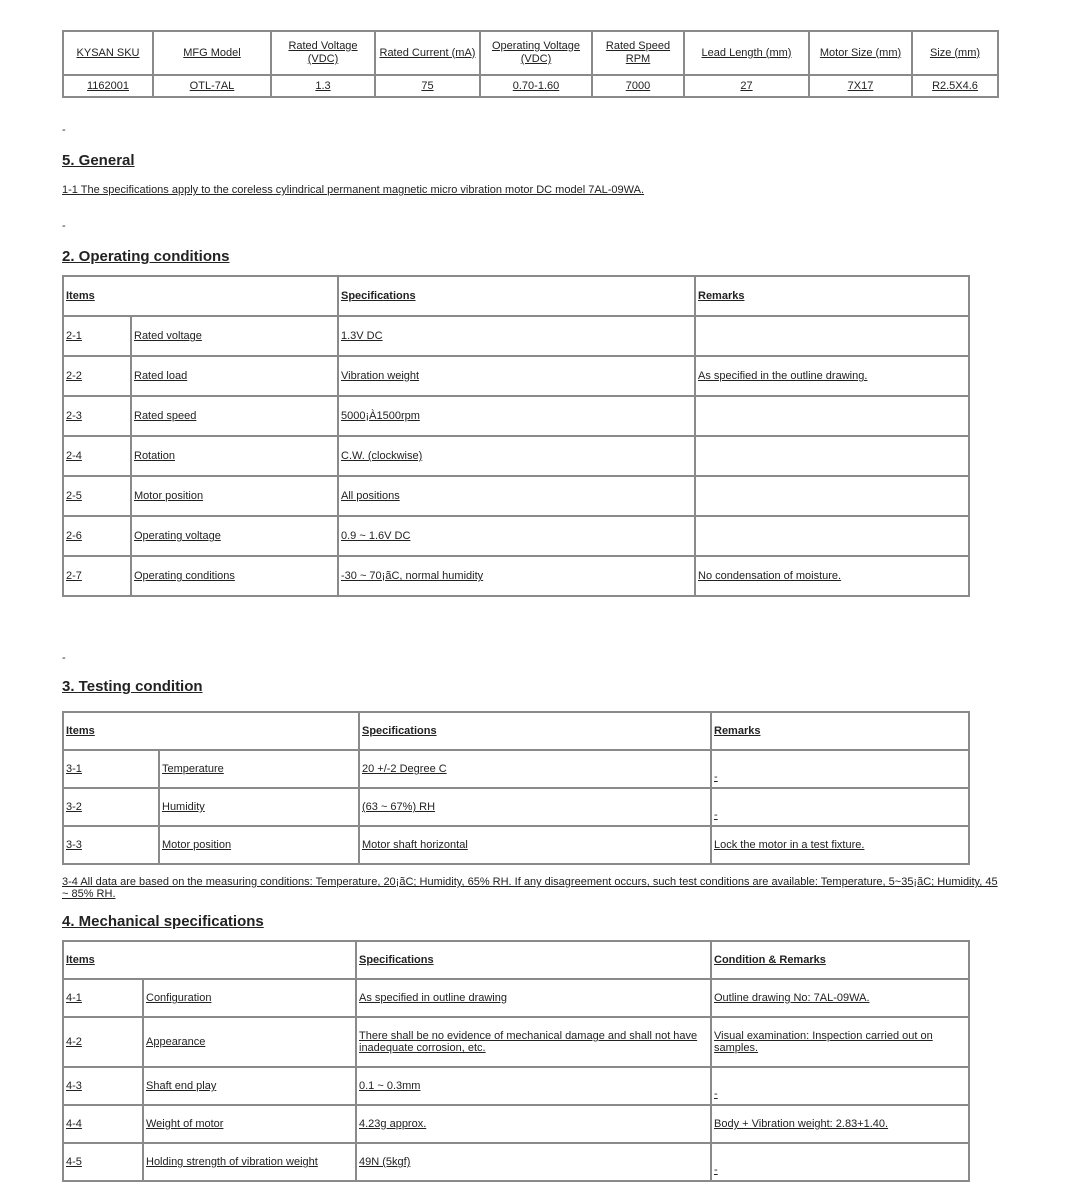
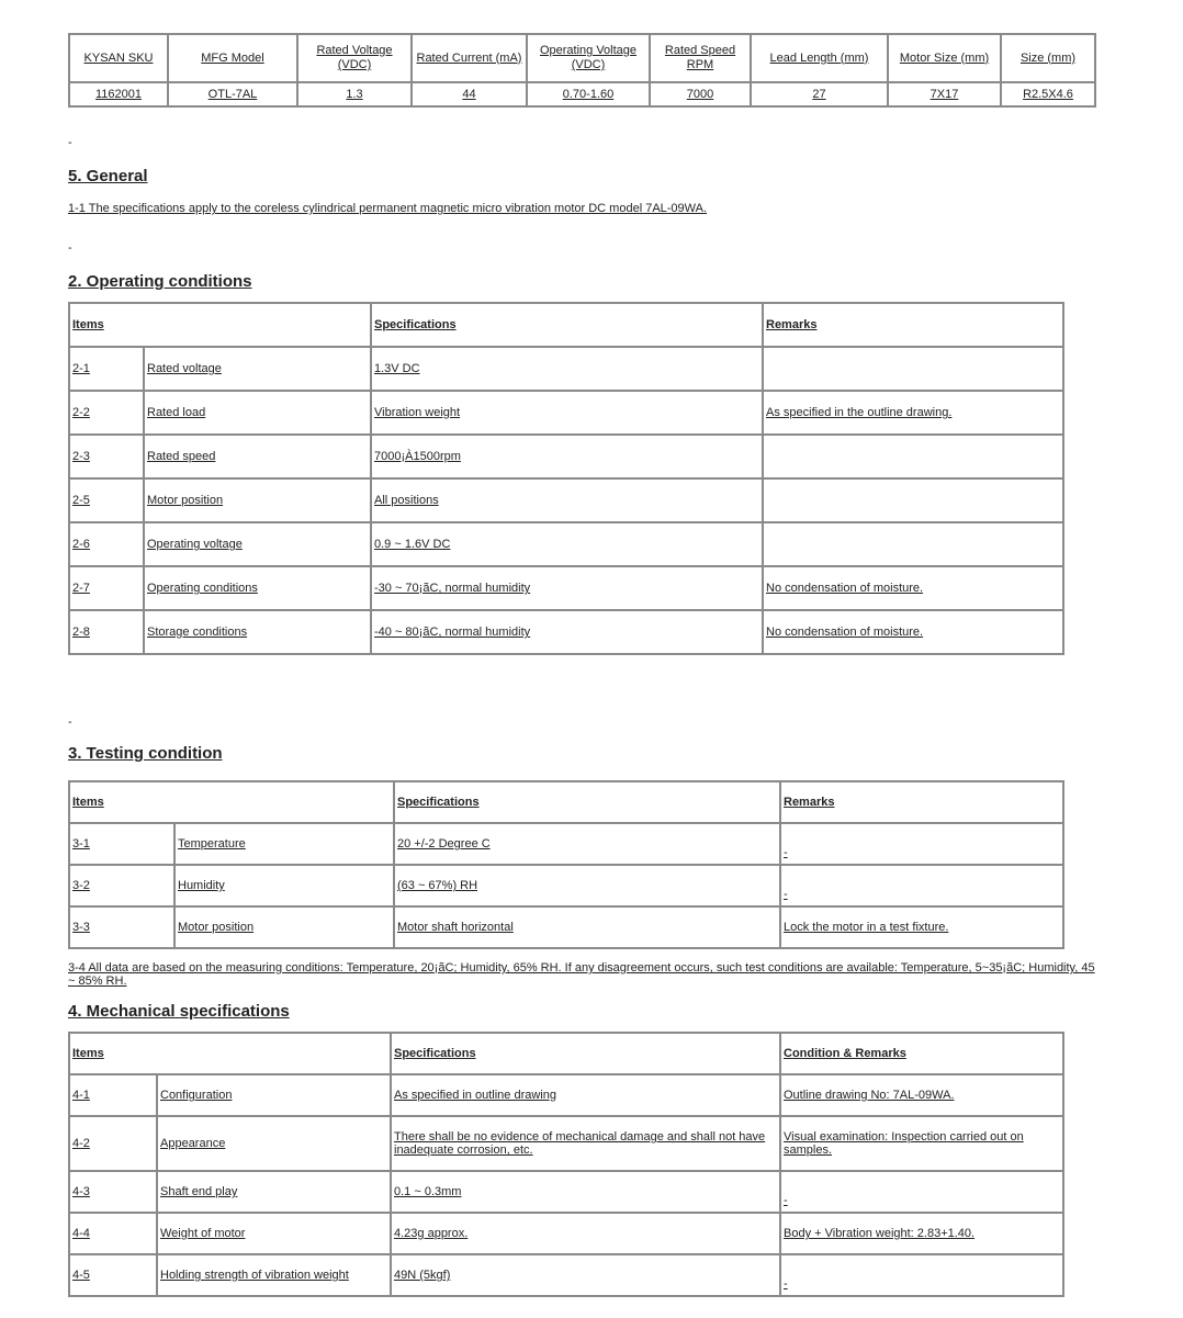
  KYSAN SKU	MFG Model	Rated Voltage (VDC)	Rated Current (mA)	Operating Voltage (VDC)	Rated Speed RPM	Lead Length (mm)	Motor Size (mm)	Size (mm)
- 1162001	OTL-7AL	1.3	75	0.70-1.60	7000	27	7X17	R2.5X4.6
+ 1162001	OTL-7AL	1.3	44	0.70-1.60	7000	27	7X17	R2.5X4.6
  -
  5. General
  1-1 The specifications apply to the coreless cylindrical permanent magnetic micro vibration motor DC model 7AL-09WA.
  -
  2. Operating conditions
  Items	Specifications	Remarks
  2-1	Rated voltage	1.3V DC
  2-2	Rated load	Vibration weight	As specified in the outline drawing.
- 2-3	Rated speed	5000¡À1500rpm
+ 2-3	Rated speed	7000¡À1500rpm
- 2-4	Rotation	C.W. (clockwise)
  2-5	Motor position	All positions
  2-6	Operating voltage	0.9 ~ 1.6V DC
  2-7	Operating conditions	-30 ~ 70¡ãC, normal humidity	No condensation of moisture.
+ 2-8	Storage conditions	-40 ~ 80¡ãC, normal humidity	No condensation of moisture.
  -
  3. Testing condition
  Items	Specifications	Remarks
  3-1	Temperature	20 +/-2 Degree C	-
  3-2	Humidity	(63 ~ 67%) RH	-
  3-3	Motor position	Motor shaft horizontal	Lock the motor in a test fixture.
  3-4 All data are based on the measuring conditions: Temperature, 20¡ãC; Humidity, 65% RH. If any disagreement occurs, such test conditions are available: Temperature, 5~35¡ãC; Humidity, 45 ~ 85% RH.
  4. Mechanical specifications
  Items	Specifications	Condition & Remarks
  4-1	Configuration	As specified in outline drawing	Outline drawing No: 7AL-09WA.
  4-2	Appearance	There shall be no evidence of mechanical damage and shall not have inadequate corrosion, etc.	Visual examination: Inspection carried out on samples.
  4-3	Shaft end play	0.1 ~ 0.3mm	-
  4-4	Weight of motor	4.23g approx.	Body + Vibration weight: 2.83+1.40.
  4-5	Holding strength of vibration weight	49N (5kgf)	-
